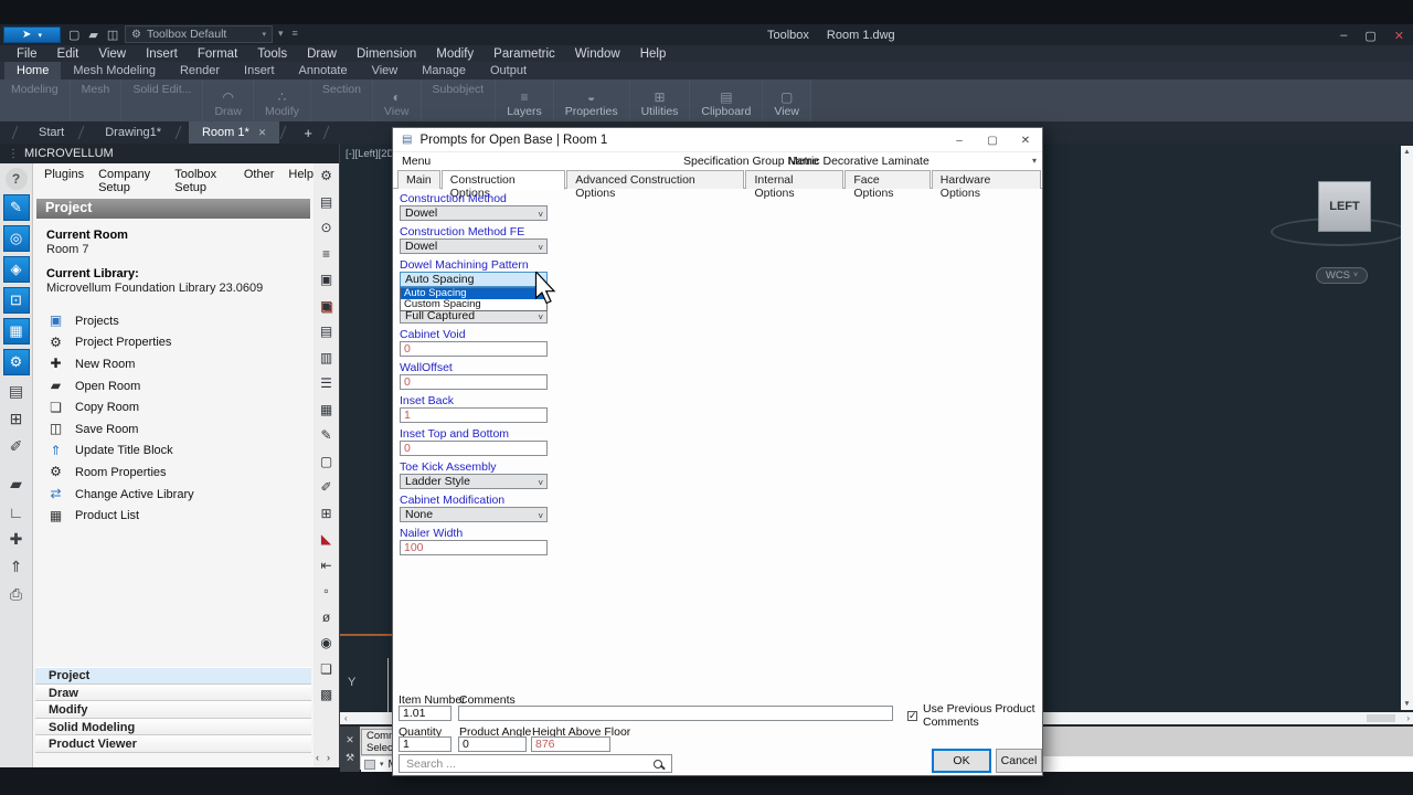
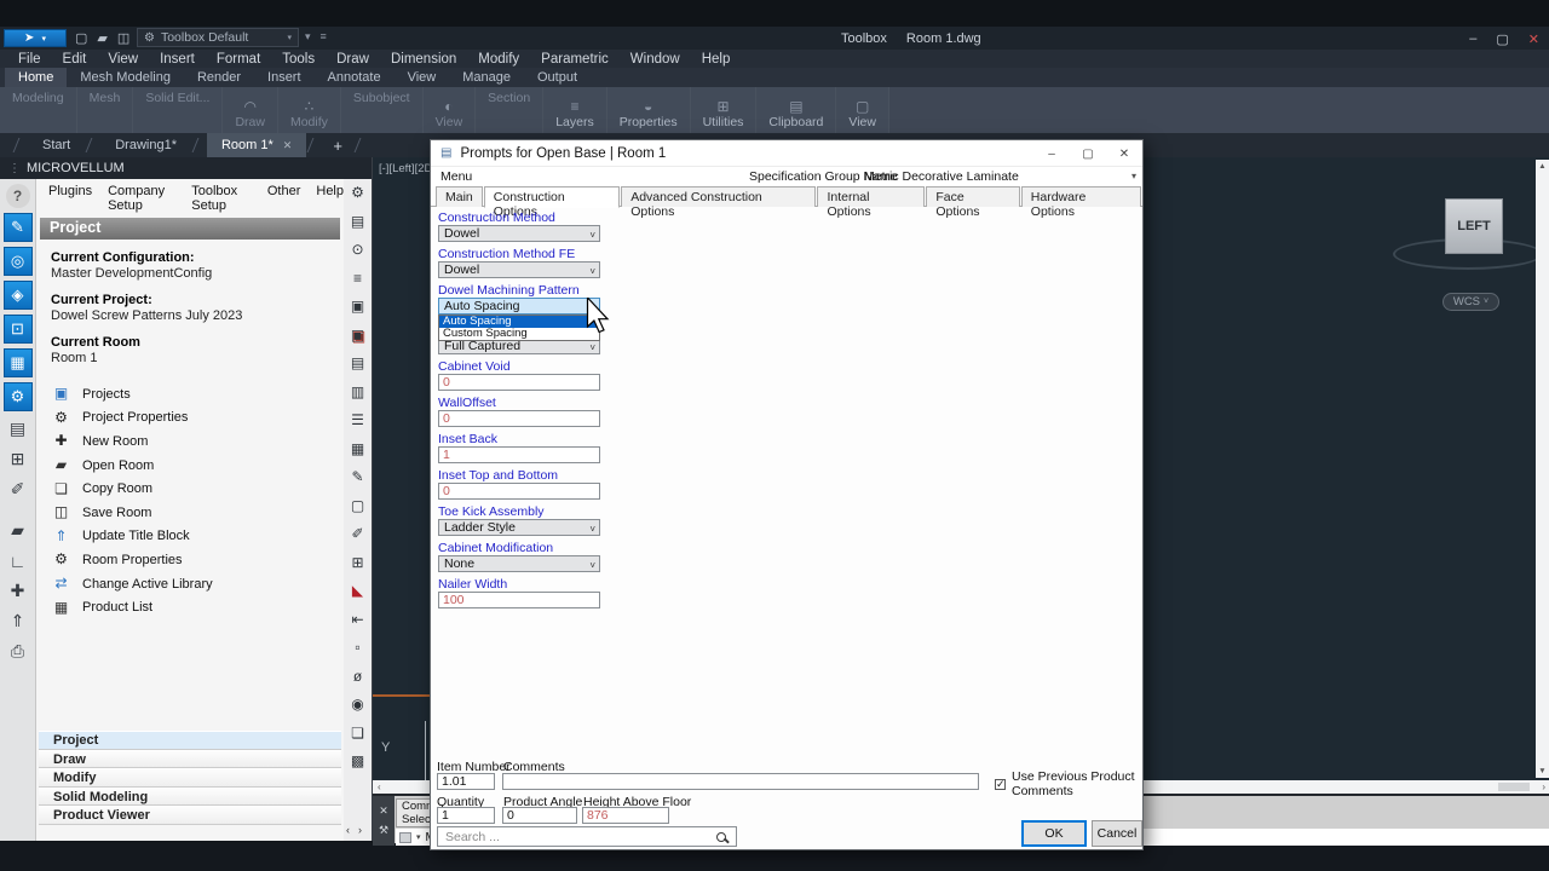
  ➤
  ▢
  ▰
  ◫
  ⚙
  Toolbox Default
  ▾
  ≡
  Toolbox
  Room 1.dwg
  –
  ▢
  ✕
  File
  Edit
  View
  Insert
  Format
  Tools
  Draw
  Dimension
  Modify
  Parametric
  Window
  Help
  Home
  Mesh Modeling
  Render
  Insert
  Annotate
  View
  Manage
  Output
  Modeling
  Mesh
  Solid Edit...
  ◠
  Draw
  ∴
  Modify
- Section
+ Subobject
  ◐
  View
- Subobject
+ Section
  ≡
  Layers
  ◒
  Properties
  ⊞
  Utilities
  ▤
  Clipboard
  ▢
  View
  Start
  Drawing1*
  Room 1*
  ✕
  +
  [-][Left][2D
  LEFT
  WCS
  Y
  ‹
  ›
  ✕
  ⚒
  Selec
  ⋮
  MICROVELLUM
  ?
  ✎
  ◎
  ◈
  ⊡
  ▦
  ⚙
  ▤
  ⊞
  ✐
  ▰
  ∟
  ✚
  ⇑
  ⎙
  Plugins
  Company Setup
  Toolbox Setup
  Other
  Help
  Project
+ Current Configuration:
+ Master DevelopmentConfig
+ Current Project:
+ Dowel Screw Patterns July 2023
  Current Room
- Room 7
+ Room 1
- Current Library:
- Microvellum Foundation Library 23.0609
  ▣
  Projects
  ⚙
  Project Properties
  ✚
  New Room
  ▰
  Open Room
  ❏
  Copy Room
  ◫
  Save Room
  ⇑
  Update Title Block
  ⚙
  Room Properties
  ⇄
  Change Active Library
  ▦
  Product List
  Project
  Draw
  Modify
  Solid Modeling
  Product Viewer
  ⚙
  ▤
  ⊙
  ≡
  ▣
  ▣
  ▤
  ▥
  ☰
  ▦
  ✎
  ▢
  ✐
  ⊞
  ◣
  ⇤
  ▫
  ø
  ◉
  ❏
  ▩
  ‹
  ›
  ▤
  Prompts for Open Base | Room 1
  –
  ▢
  ✕
  Menu
  Specification Group Name
  Metric Decorative Laminate
  ▾
  Main
  Construction Options
  Advanced Construction Options
  Internal Options
  Face Options
  Hardware Options
  Construction Method
  Dowel
  ˅
  Construction Method FE
  Dowel
  ˅
  Dowel Machining Pattern
  Auto Spacing
  Full Captured
  ˅
  Cabinet Void
  0
  WallOffset
  0
  Inset Back
  1
  Inset Top and Bottom
  0
  Toe Kick Assembly
  Ladder Style
  ˅
  Cabinet Modification
  None
  ˅
  Nailer Width
  100
  Auto Spacing
  Custom Spacing
  Item Number
  Comments
  1.01
  Use Previous Product Comments
  Quantity
  Product Angle
  Height Above Floor
  1
  0
  876
  Search ...
  OK
  Cancel
